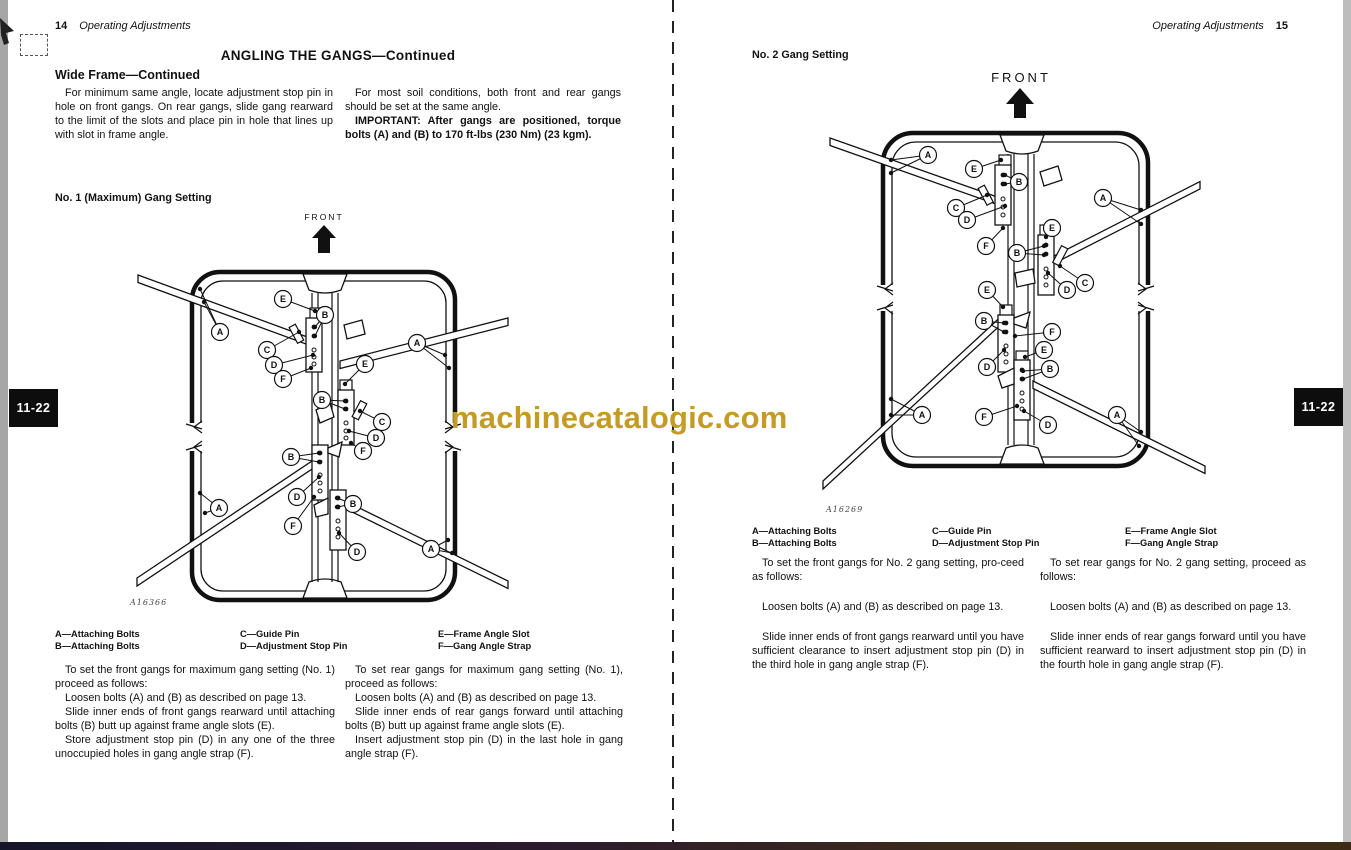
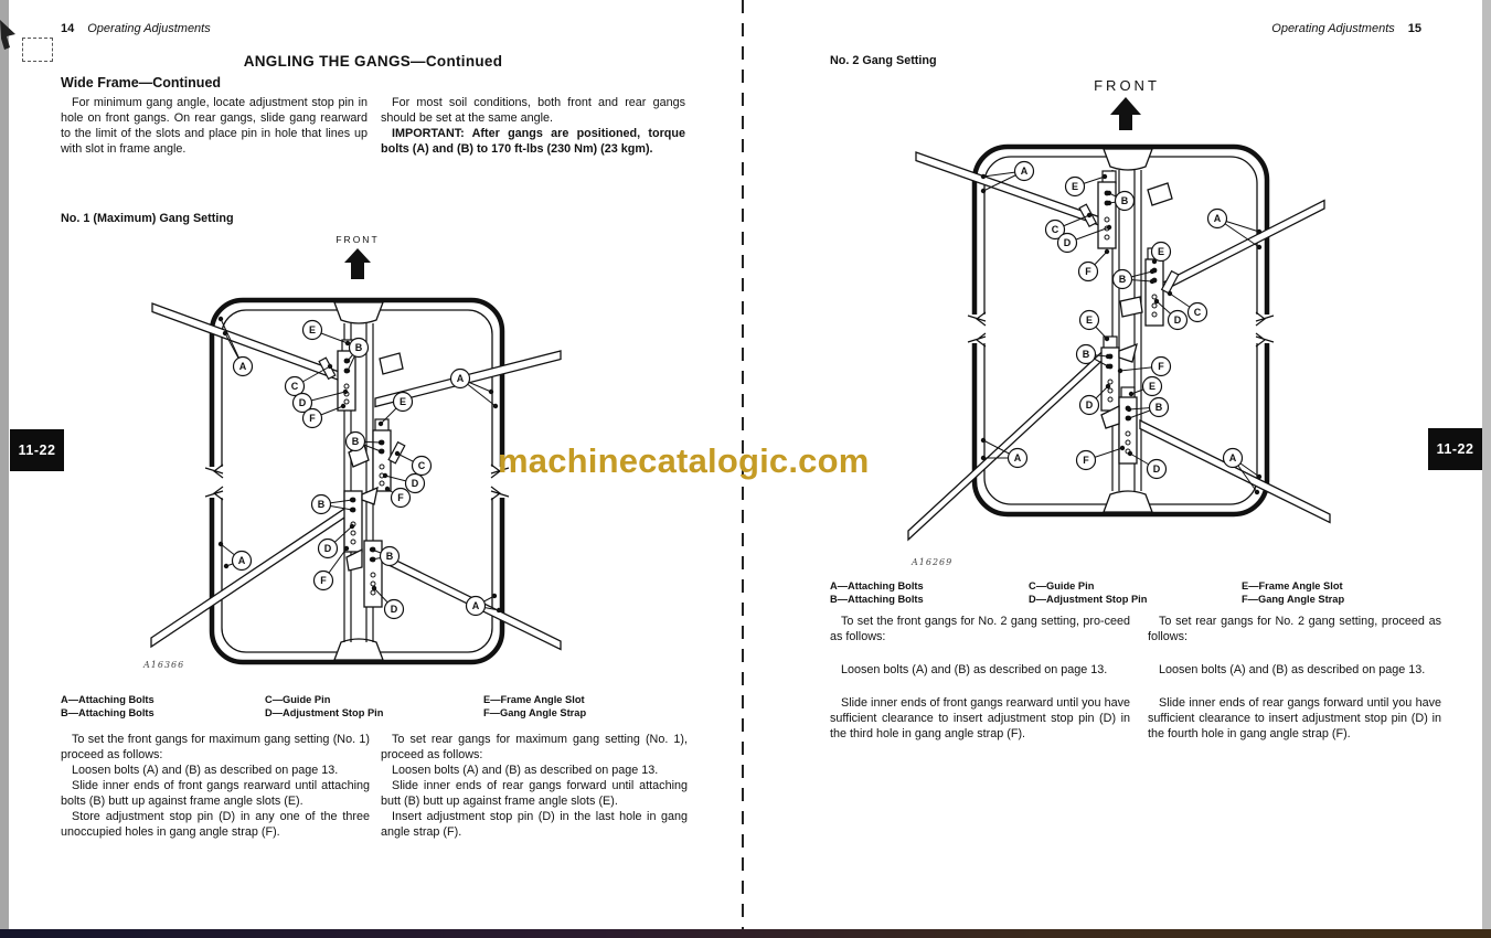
  14 Operating Adjustments
  ANGLING THE GANGS—Continued
  Wide Frame—Continued
- For minimum same angle, locate adjustment stop pin in hole on front gangs. On rear gangs, slide gang rearward to the limit of the slots and place pin in hole that lines up with slot in frame angle.
+ For minimum gang angle, locate adjustment stop pin in hole on front gangs. On rear gangs, slide gang rearward to the limit of the slots and place pin in hole that lines up with slot in frame angle.
  For most soil conditions, both front and rear gangs should be set at the same angle.
  IMPORTANT: After gangs are positioned, torque bolts (A) and (B) to 170 ft-lbs (230 Nm) (23 kgm).
  No. 1 (Maximum) Gang Setting
  FRONT
  A
  E
  B
  C
  D
  F
  A
  E
  B
  C
  D
  F
  B
  D
  A
  F
  B
  D
  A
  A16366
  A—Attaching Bolts
  B—Attaching Bolts
  C—Guide Pin
  D—Adjustment Stop Pin
  E—Frame Angle Slot
  F—Gang Angle Strap
  To set the front gangs for maximum gang setting (No. 1) proceed as follows:
  Loosen bolts (A) and (B) as described on page 13.
  Slide inner ends of front gangs rearward until attaching bolts (B) butt up against frame angle slots (E).
  Store adjustment stop pin (D) in any one of the three unoccupied holes in gang angle strap (F).
  To set rear gangs for maximum gang setting (No. 1), proceed as follows:
  Loosen bolts (A) and (B) as described on page 13.
- Slide inner ends of rear gangs forward until attaching bolts (B) butt up against frame angle slots (E).
+ Slide inner ends of rear gangs forward until attaching butt (B) butt up against frame angle slots (E).
  Insert adjustment stop pin (D) in the last hole in gang angle strap (F).
  Operating Adjustments
  15
  No. 2 Gang Setting
  FRONT
  A
  E
  B
  C
  D
  F
  A
  E
  B
  C
  D
  E
  B
  F
  E
  D
  B
  A
  F
  D
  A
  A16269
  A—Attaching Bolts
  B—Attaching Bolts
  C—Guide Pin
  D—Adjustment Stop Pin
  E—Frame Angle Slot
  F—Gang Angle Strap
  To set the front gangs for No. 2 gang setting, pro-ceed as follows:
  Loosen bolts (A) and (B) as described on page 13.
  Slide inner ends of front gangs rearward until you have sufficient clearance to insert adjustment stop pin (D) in the third hole in gang angle strap (F).
  To set rear gangs for No. 2 gang setting, proceed as follows:
  Loosen bolts (A) and (B) as described on page 13.
- Slide inner ends of rear gangs forward until you have sufficient rearward to insert adjustment stop pin (D) in the fourth hole in gang angle strap (F).
+ Slide inner ends of rear gangs forward until you have sufficient clearance to insert adjustment stop pin (D) in the fourth hole in gang angle strap (F).
  11-22
  11-22
  machinecatalogic.com
